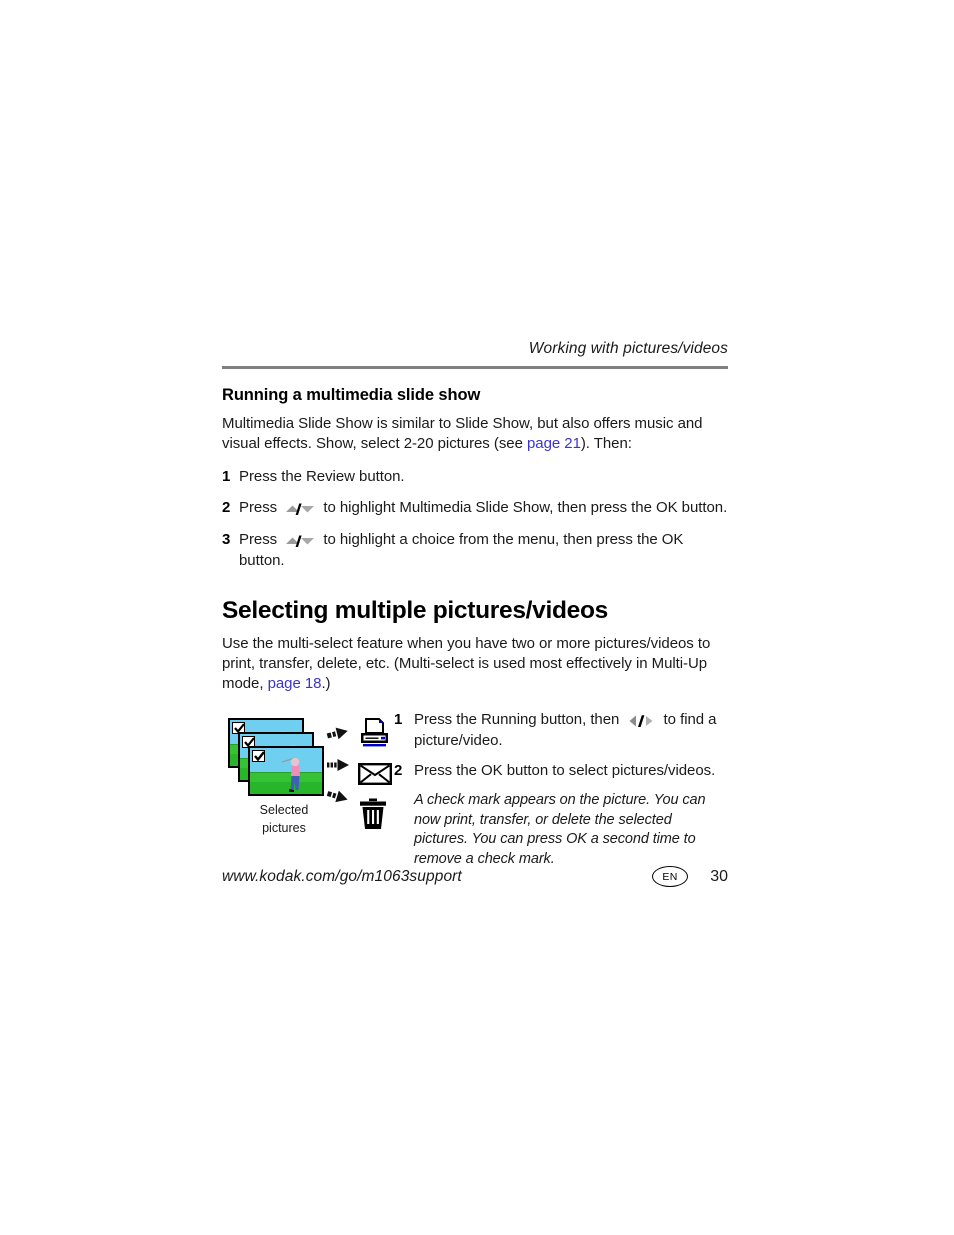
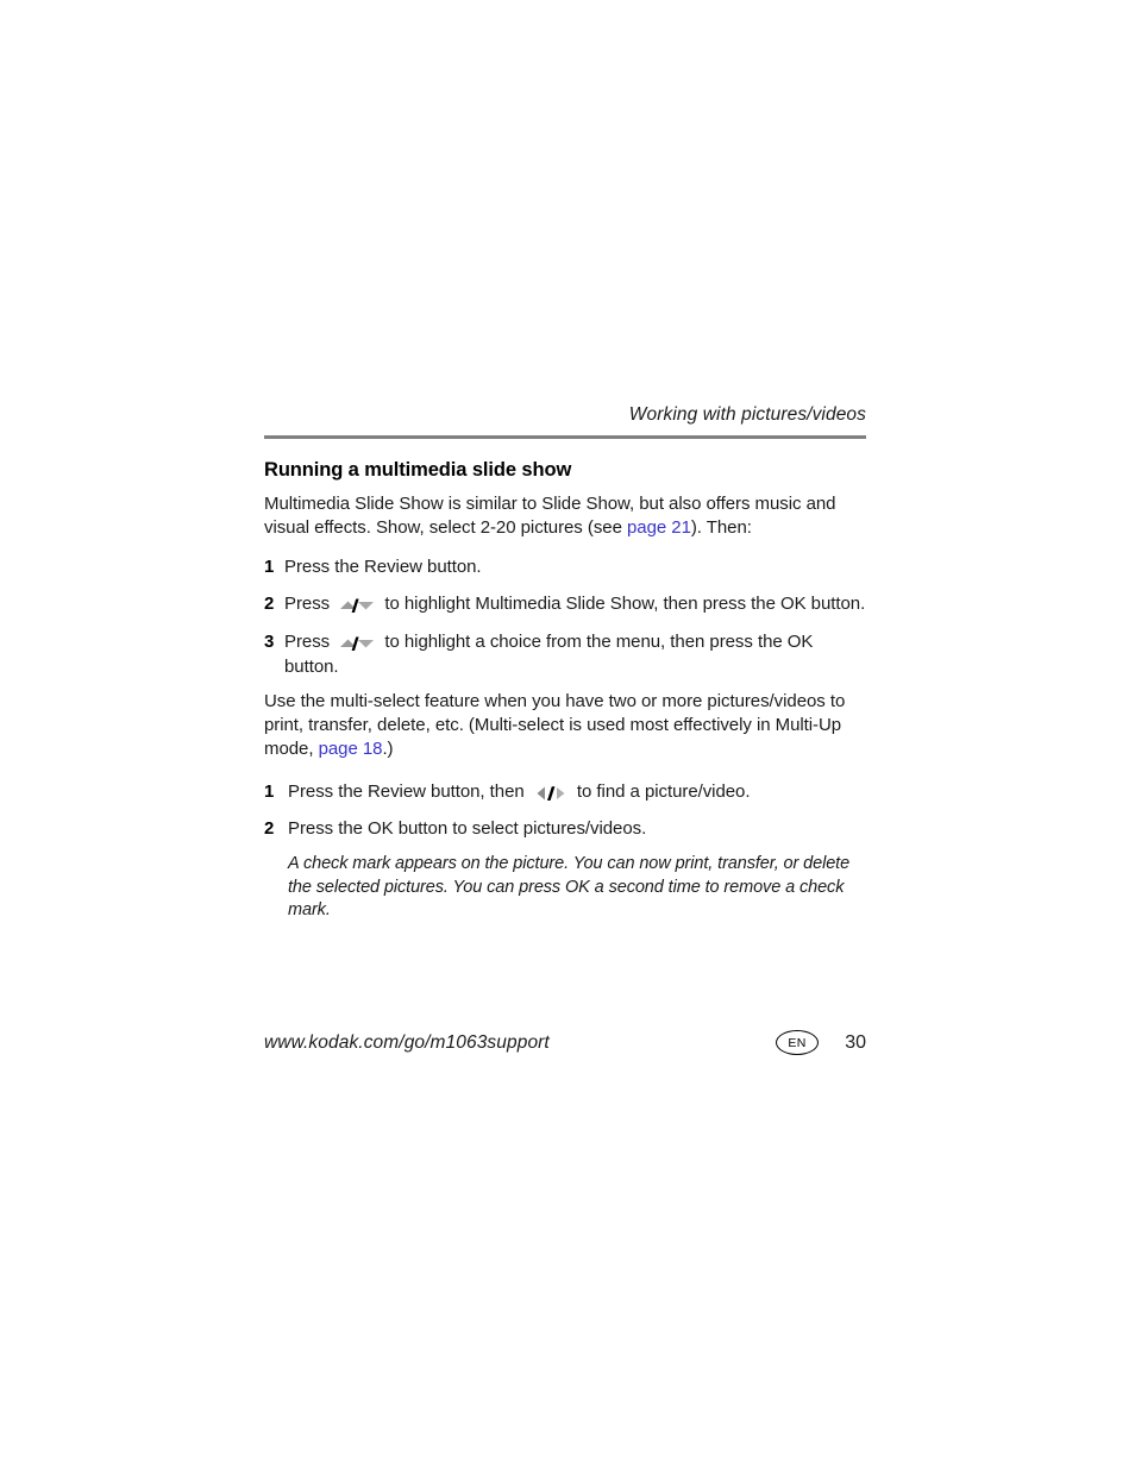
  Working with pictures/videos
  Running a multimedia slide show
  Multimedia Slide Show is similar to Slide Show, but also offers music and visual effects. Show, select 2-20 pictures (see page 21). Then:
  1
  Press the Review button.
  2
  Press to highlight Multimedia Slide Show, then press the OK button.
  3
  Press to highlight a choice from the menu, then press the OK button.
- Selecting multiple pictures/videos
  Use the multi-select feature when you have two or more pictures/videos to print, transfer, delete, etc. (Multi-select is used most effectively in Multi-Up mode, page 18.)
- Selected
- pictures
  1
- Press the Running button, then to find a picture/video.
+ Press the Review button, then to find a picture/video.
  2
  Press the OK button to select pictures/videos.
  A check mark appears on the picture. You can now print, transfer, or delete the selected pictures. You can press OK a second time to remove a check mark.
  www.kodak.com/go/m1063support
  EN
  30
